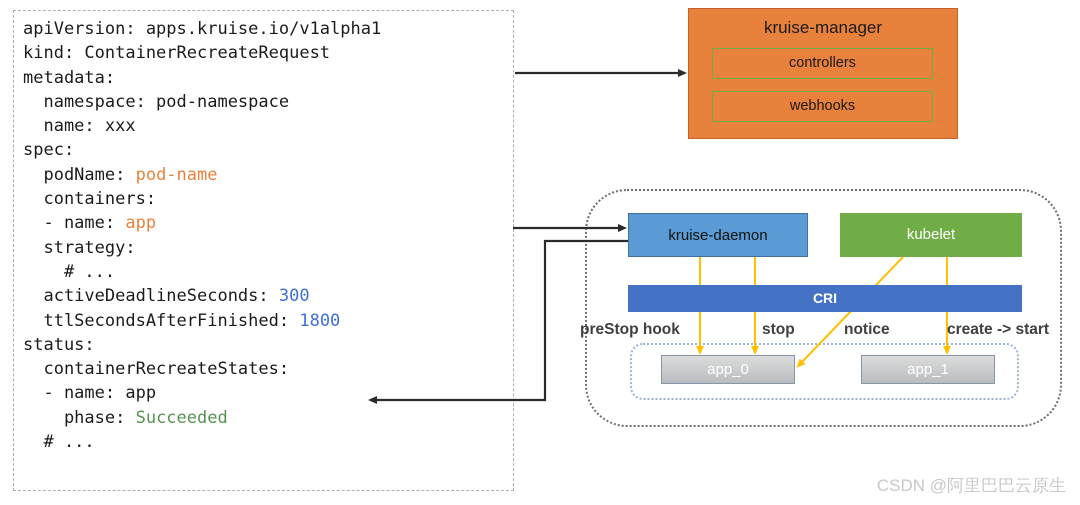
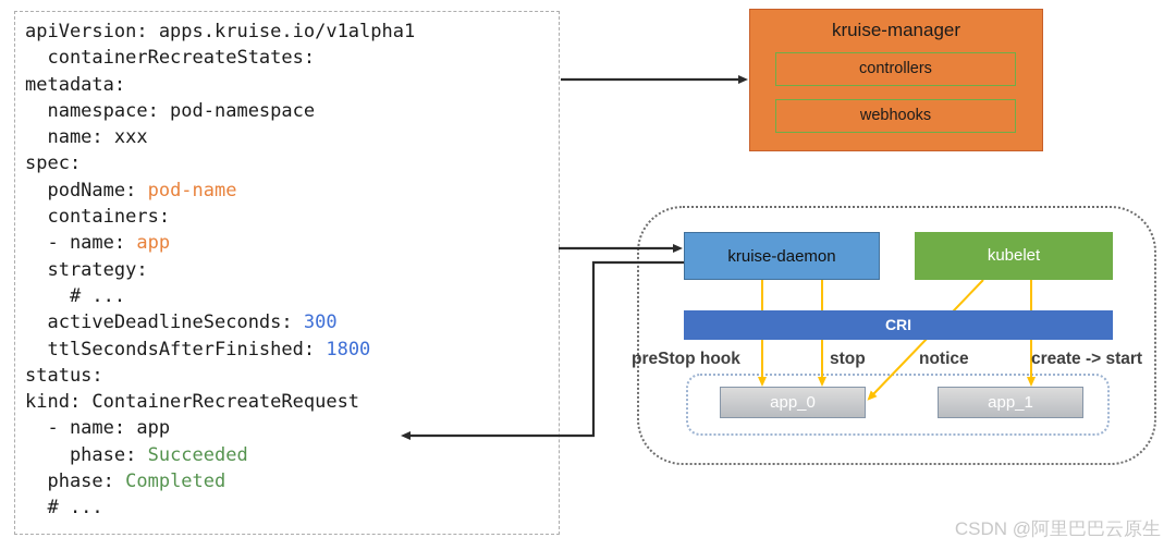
  apiVersion: apps.kruise.io/v1alpha1
- kind: ContainerRecreateRequest
+ containerRecreateStates:
  metadata:
  namespace: pod-namespace
  name: xxx
  spec:
  podName: pod-name
  containers:
  - name: app
  strategy:
  # ...
  activeDeadlineSeconds: 300
  ttlSecondsAfterFinished: 1800
  status:
- containerRecreateStates:
+ kind: ContainerRecreateRequest
  - name: app
  phase: Succeeded
+ phase: Completed
  # ...
  kruise-manager
  controllers
  webhooks
  kruise-daemon
  kubelet
  CRI
  app_0
  app_1
  preStop hook
  stop
  notice
  create -> start
  CSDN @阿里巴巴云原生
